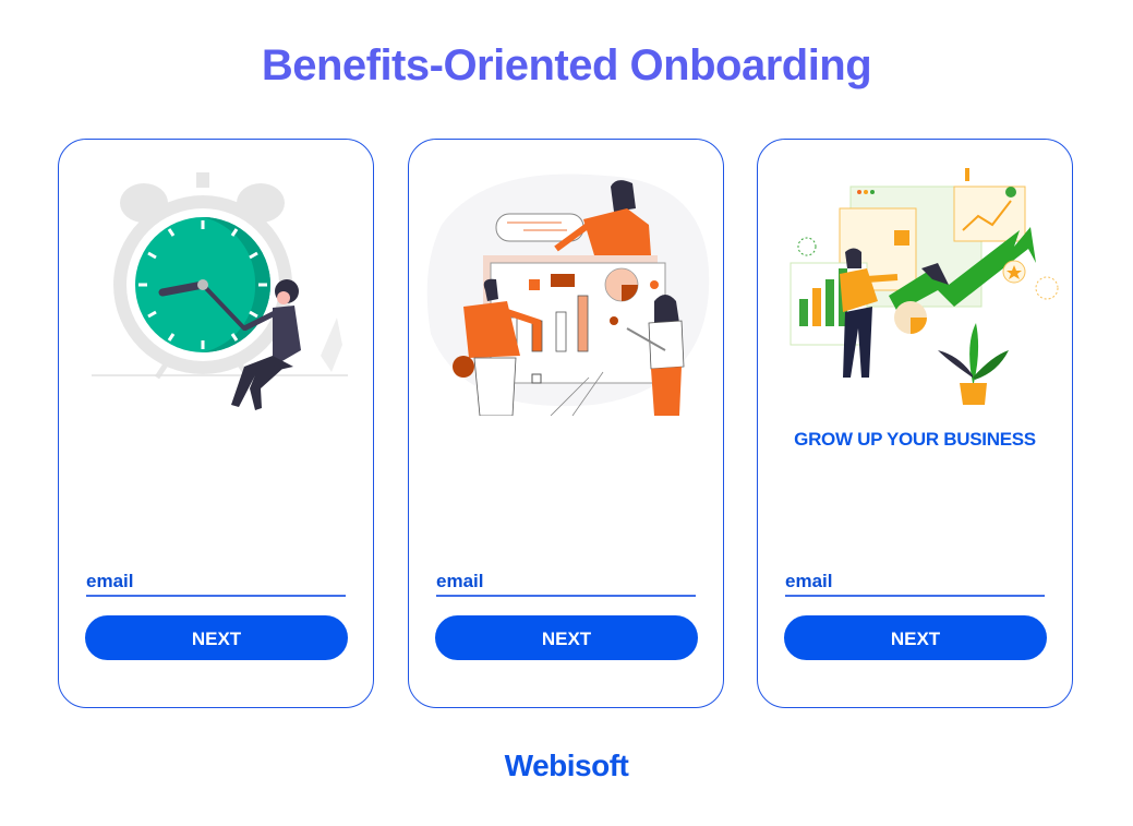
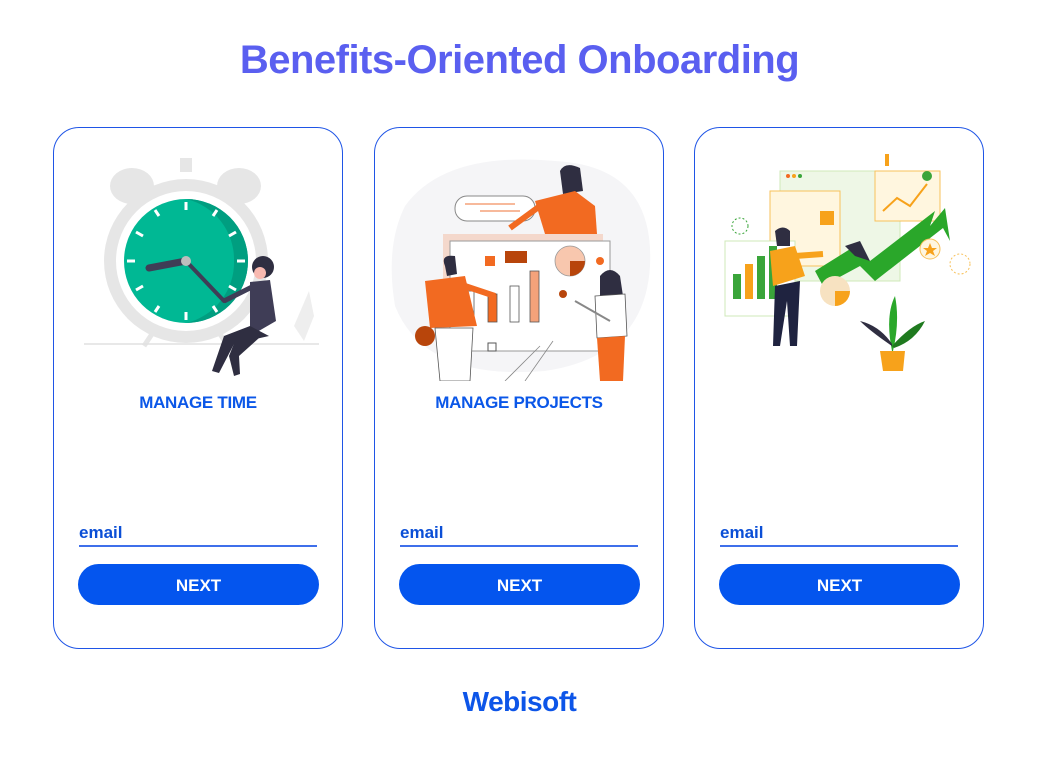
  Benefits-Oriented Onboarding
+ MANAGE TIME
  email
  NEXT
+ MANAGE PROJECTS
  email
  NEXT
- GROW UP YOUR BUSINESS
  email
  NEXT
  Webisoft
